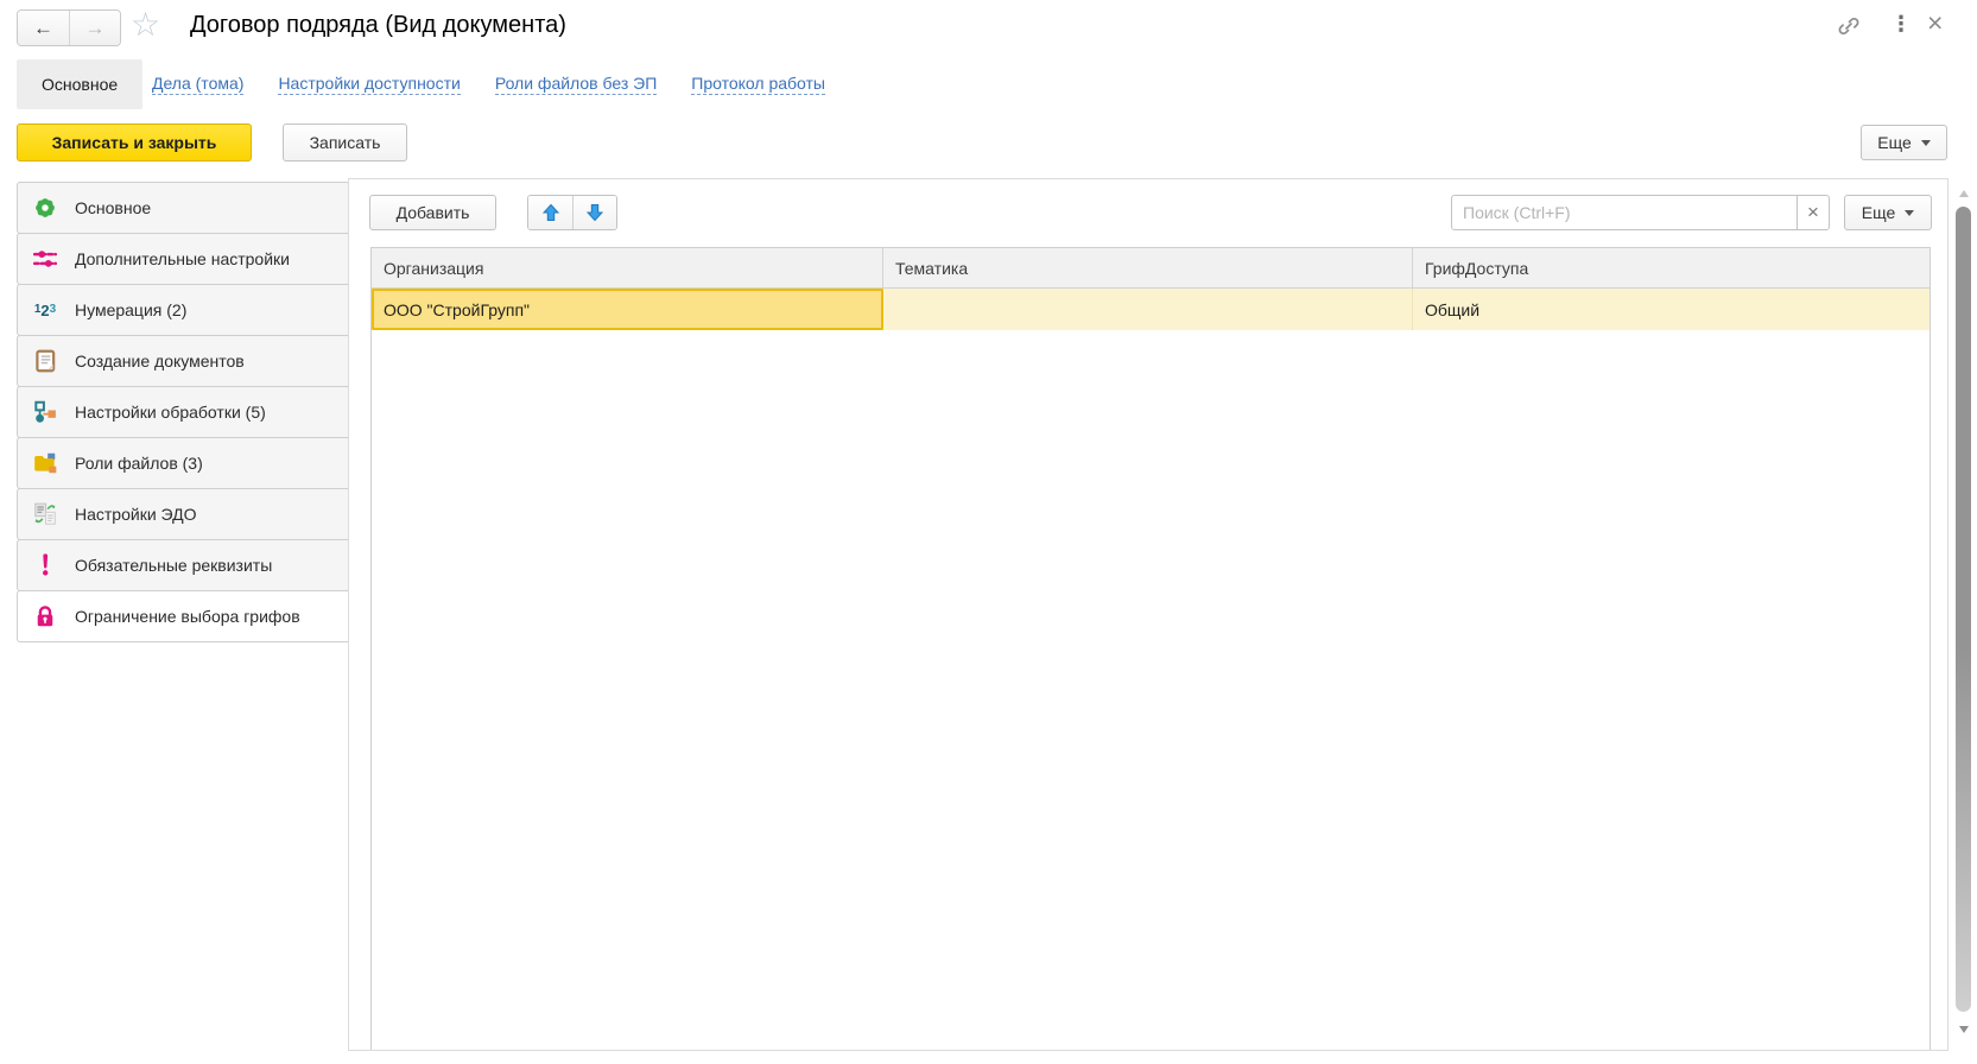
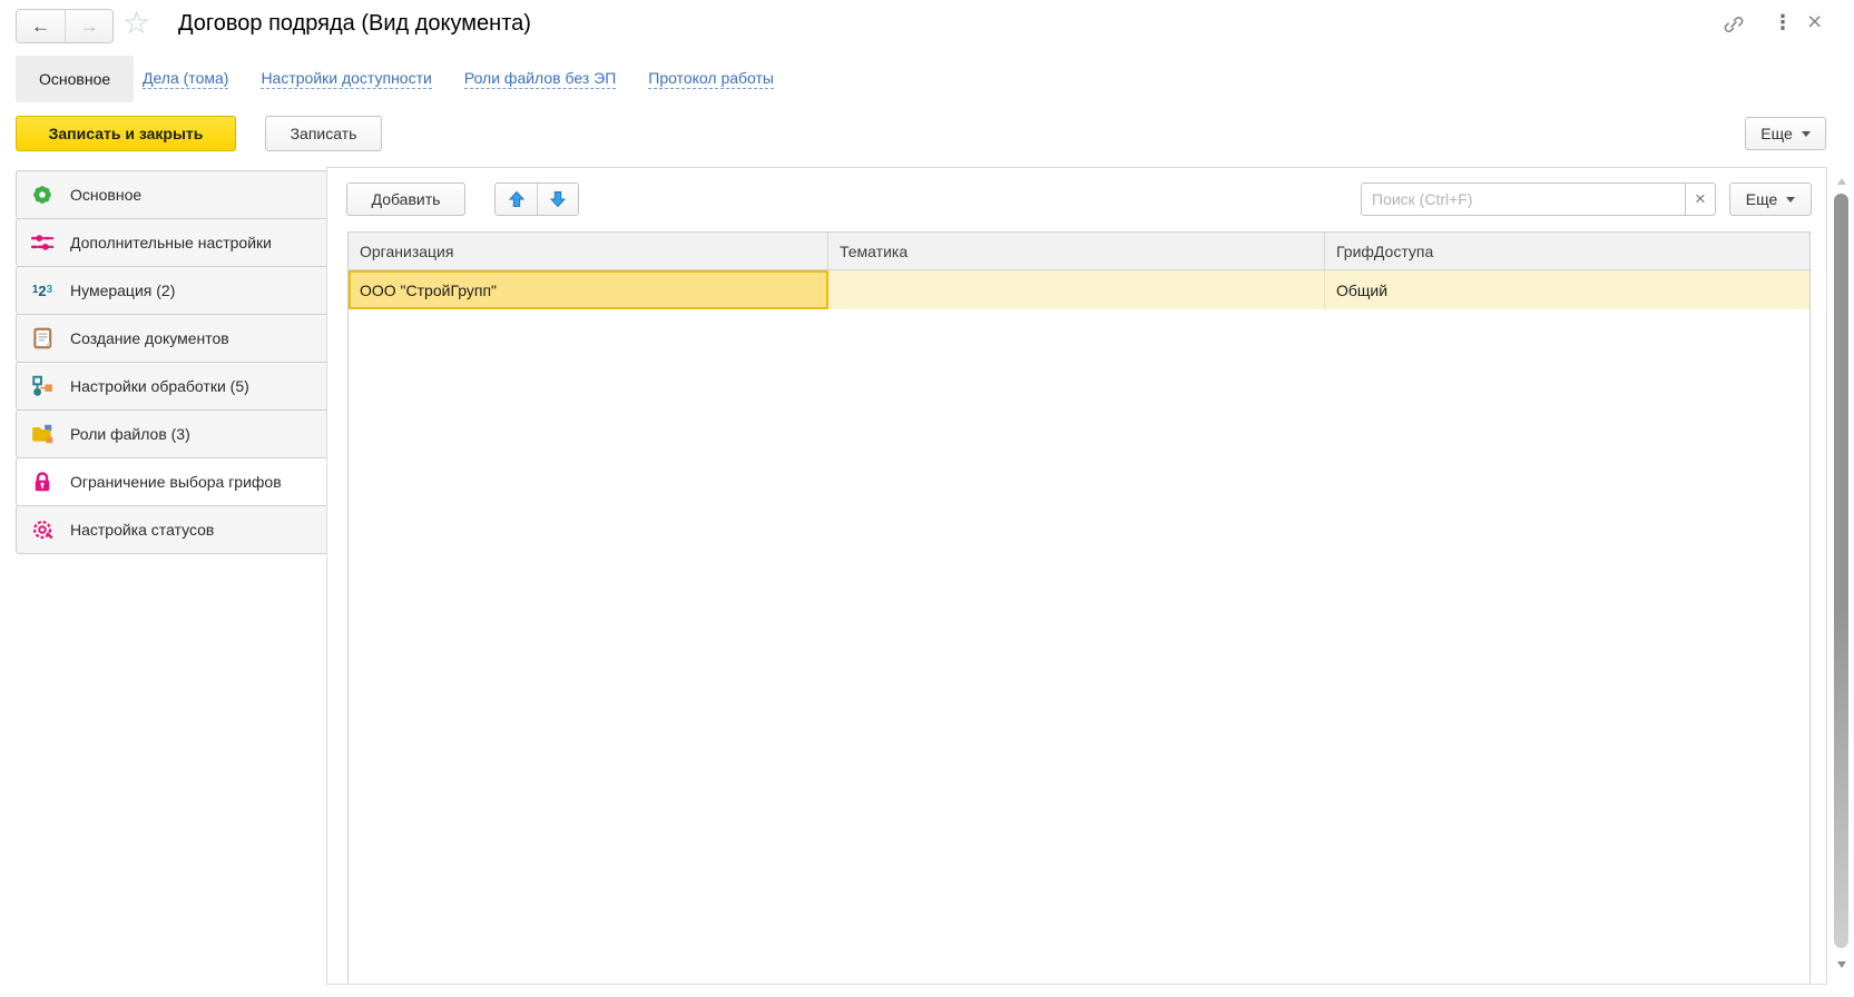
  ←
  →
  ☆
  Договор подряда (Вид документа)
  ⋮
  ×
  Основное
  Дела (тома)
  Настройки доступности
  Роли файлов без ЭП
  Протокол работы
  Записать и закрыть
  Записать
  Еще
  Основное
  Дополнительные настройки
  1
  2
  3
  Нумерация (2)
  Создание документов
  Настройки обработки (5)
  Роли файлов (3)
- Настройки ЭДО
- Обязательные реквизиты
  Ограничение выбора грифов
+ Настройка статусов
  Добавить
  Поиск (Ctrl+F)
  ×
  Еще
  Организация
  Тематика
  ГрифДоступа
  ООО "СтройГрупп"
  Общий
